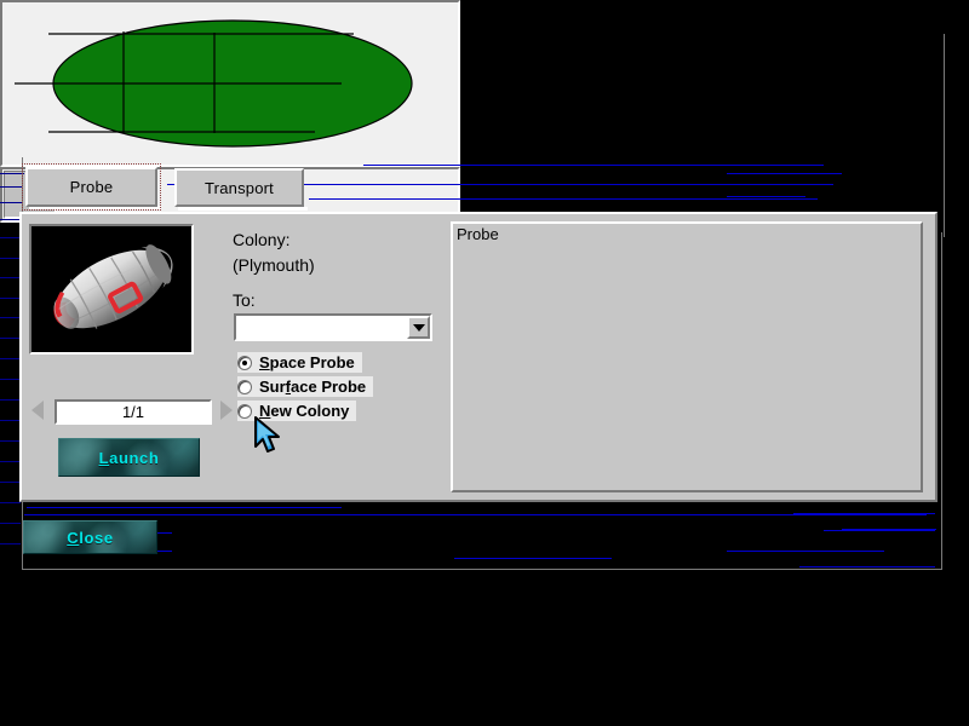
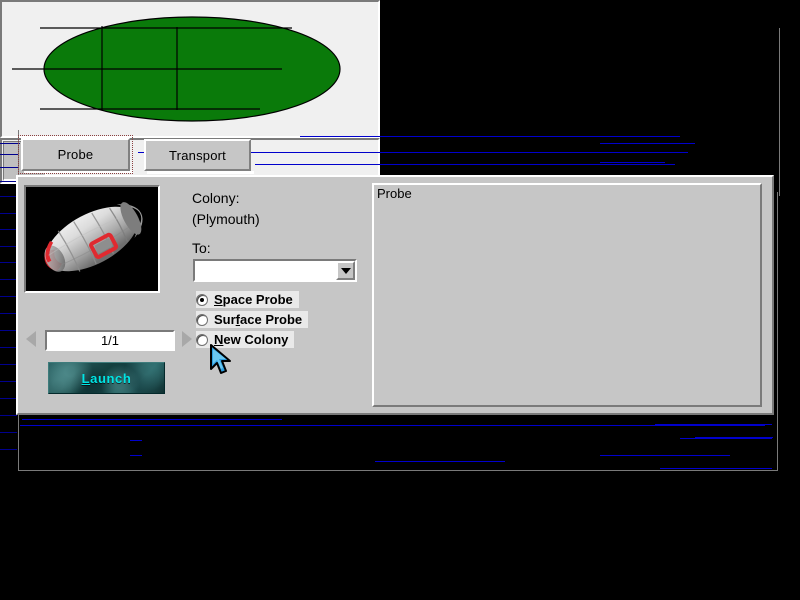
  Probe
  Transport
  1/1
  Launch
  Colony:
  (Plymouth)
  To:
  Space Probe
  Surface Probe
  New Colony
  Probe
- Close
